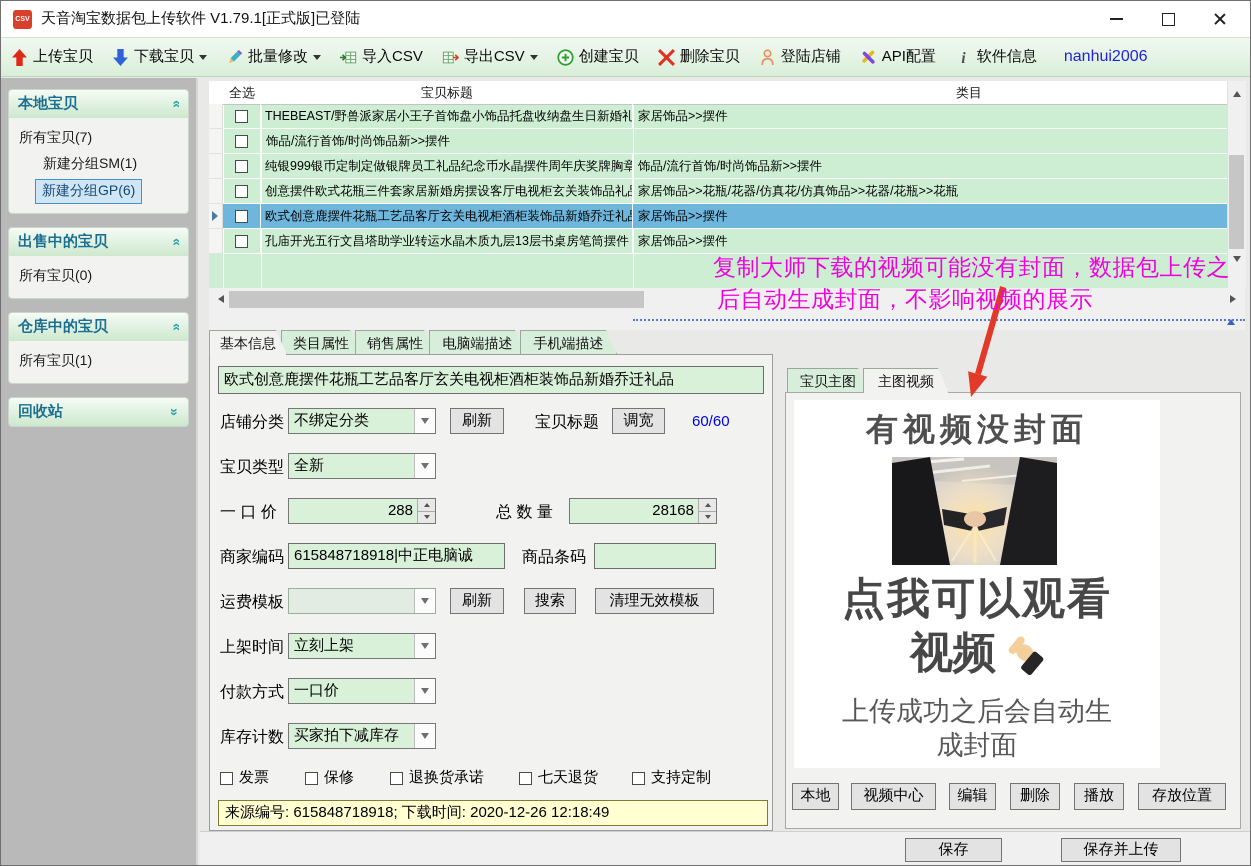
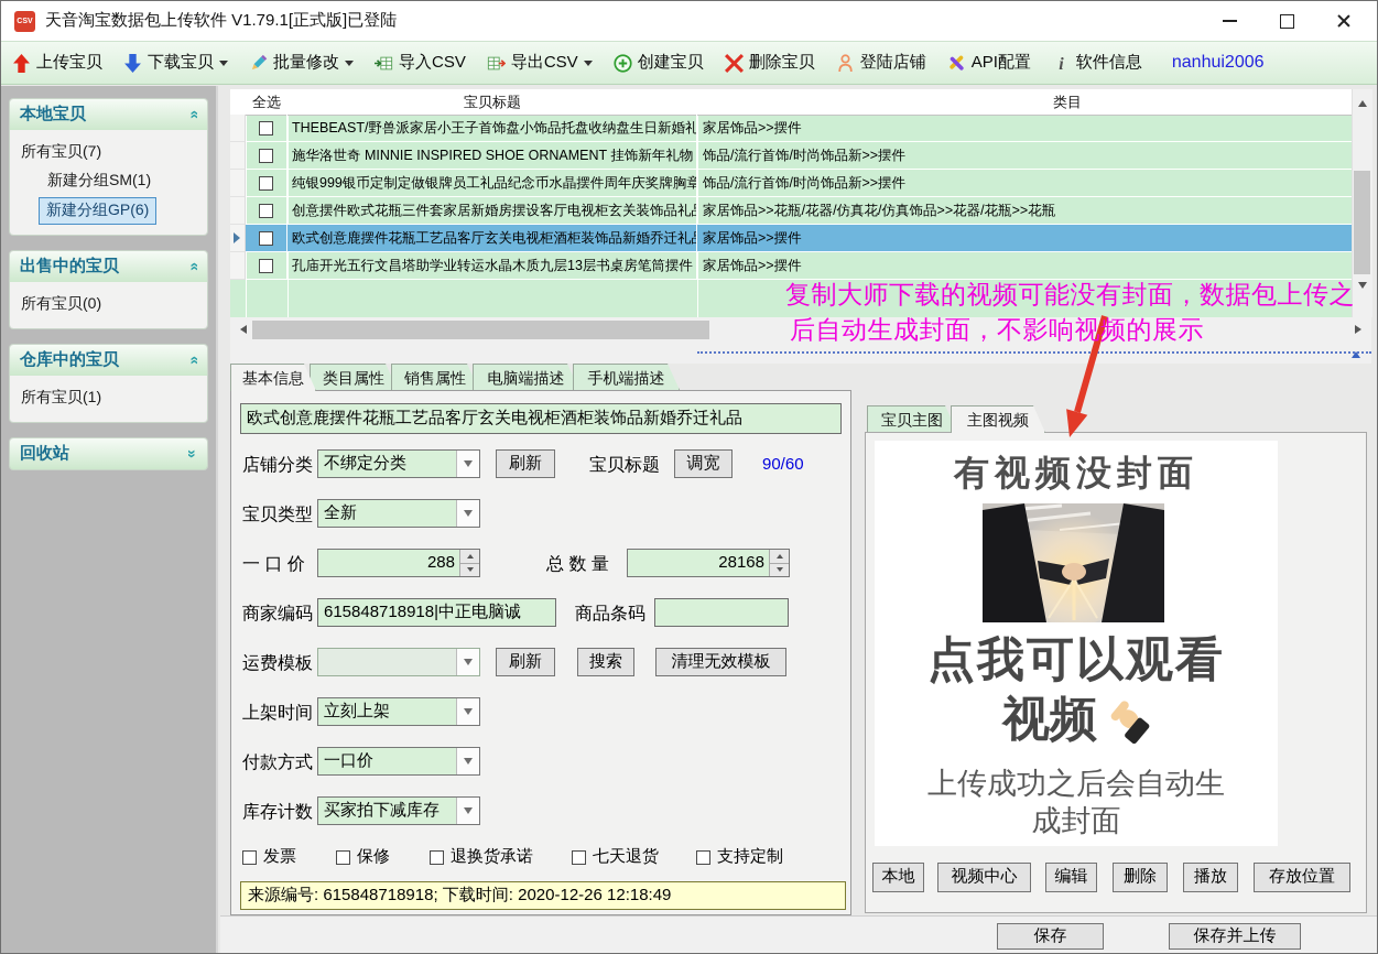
  天音淘宝数据包上传软件 V1.79.1[正式版]已登陆
  上传宝贝
  下载宝贝
  批量修改
  导入CSV
  导出CSV
  创建宝贝
  删除宝贝
  登陆店铺
  API配置
  i
  软件信息
  nanhui2006
  本地宝贝
  所有宝贝(7)
  新建分组SM(1)
  新建分组GP(6)
  出售中的宝贝
  所有宝贝(0)
  仓库中的宝贝
  所有宝贝(1)
  回收站
  全选
  宝贝标题
  类目
  THEBEAST/野兽派家居小王子首饰盘小饰品托盘收纳盘生日新婚礼
  家居饰品>>摆件
+ 施华洛世奇 MINNIE INSPIRED SHOE ORNAMENT 挂饰新年礼物
  饰品/流行首饰/时尚饰品新>>摆件
  纯银999银币定制定做银牌员工礼品纪念币水晶摆件周年庆奖牌胸章
  饰品/流行首饰/时尚饰品新>>摆件
  创意摆件欧式花瓶三件套家居新婚房摆设客厅电视柜玄关装饰品礼
  家居饰品>>花瓶/花器/仿真花/仿真饰品>>花器/花瓶>>花瓶
  欧式创意鹿摆件花瓶工艺品客厅玄关电视柜酒柜装饰品新婚乔迁礼
  家居饰品>>摆件
  孔庙开光五行文昌塔助学业转运水晶木质九层13层书桌房笔筒摆件
  家居饰品>>摆件
  基本信息
  类目属性
  销售属性
  电脑端描述
  手机端描述
  欧式创意鹿摆件花瓶工艺品客厅玄关电视柜酒柜装饰品新婚乔迁礼品
  店铺分类
  不绑定分类
  刷新
  宝贝标题
  调宽
- 60/60
+ 90/60
  宝贝类型
  全新
  一 口 价
  288
  总 数 量
  28168
  商家编码
  615848718918|中正电脑诚
  商品条码
  运费模板
  刷新
  搜索
  清理无效模板
  上架时间
  立刻上架
  付款方式
  一口价
  库存计数
  买家拍下减库存
  发票
  保修
  退换货承诺
  七天退货
  支持定制
  来源编号: 615848718918; 下载时间: 2020-12-26 12:18:49
  宝贝主图
  主图视频
  有视频没封面
  点我可以观看
  视频
  上传成功之后会自动生
  成封面
  本地
  视频中心
  编辑
  删除
  播放
  存放位置
  保存
  保存并上传
  复制大师下载的视频可能没有封面，数据包上传之
  后自动生成封面，不影响视频的展示
